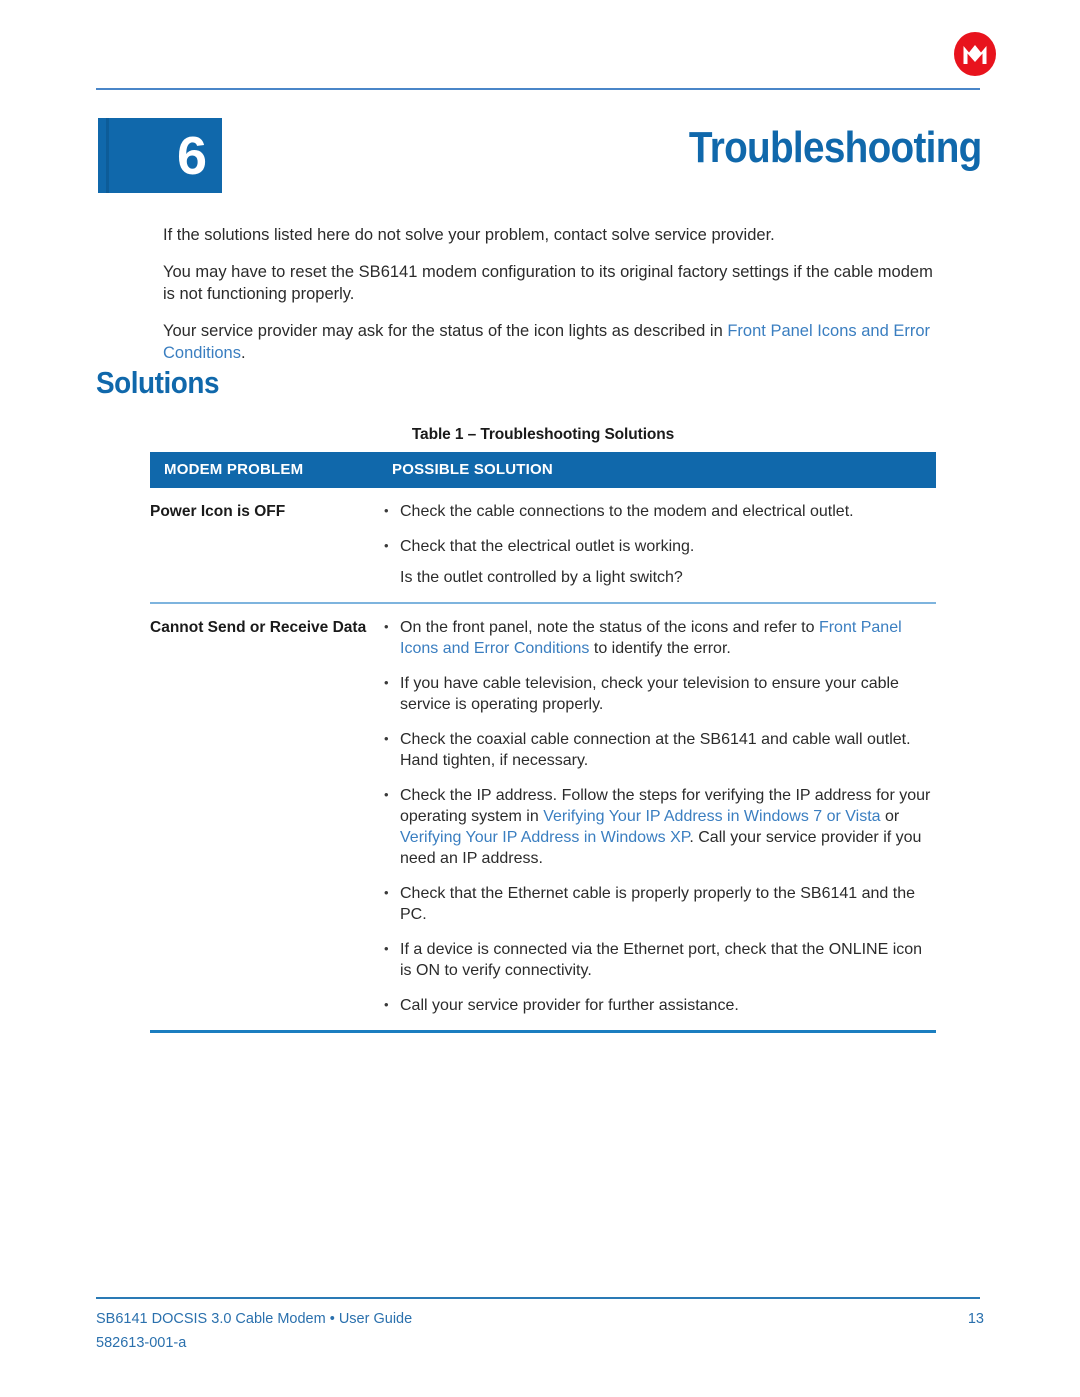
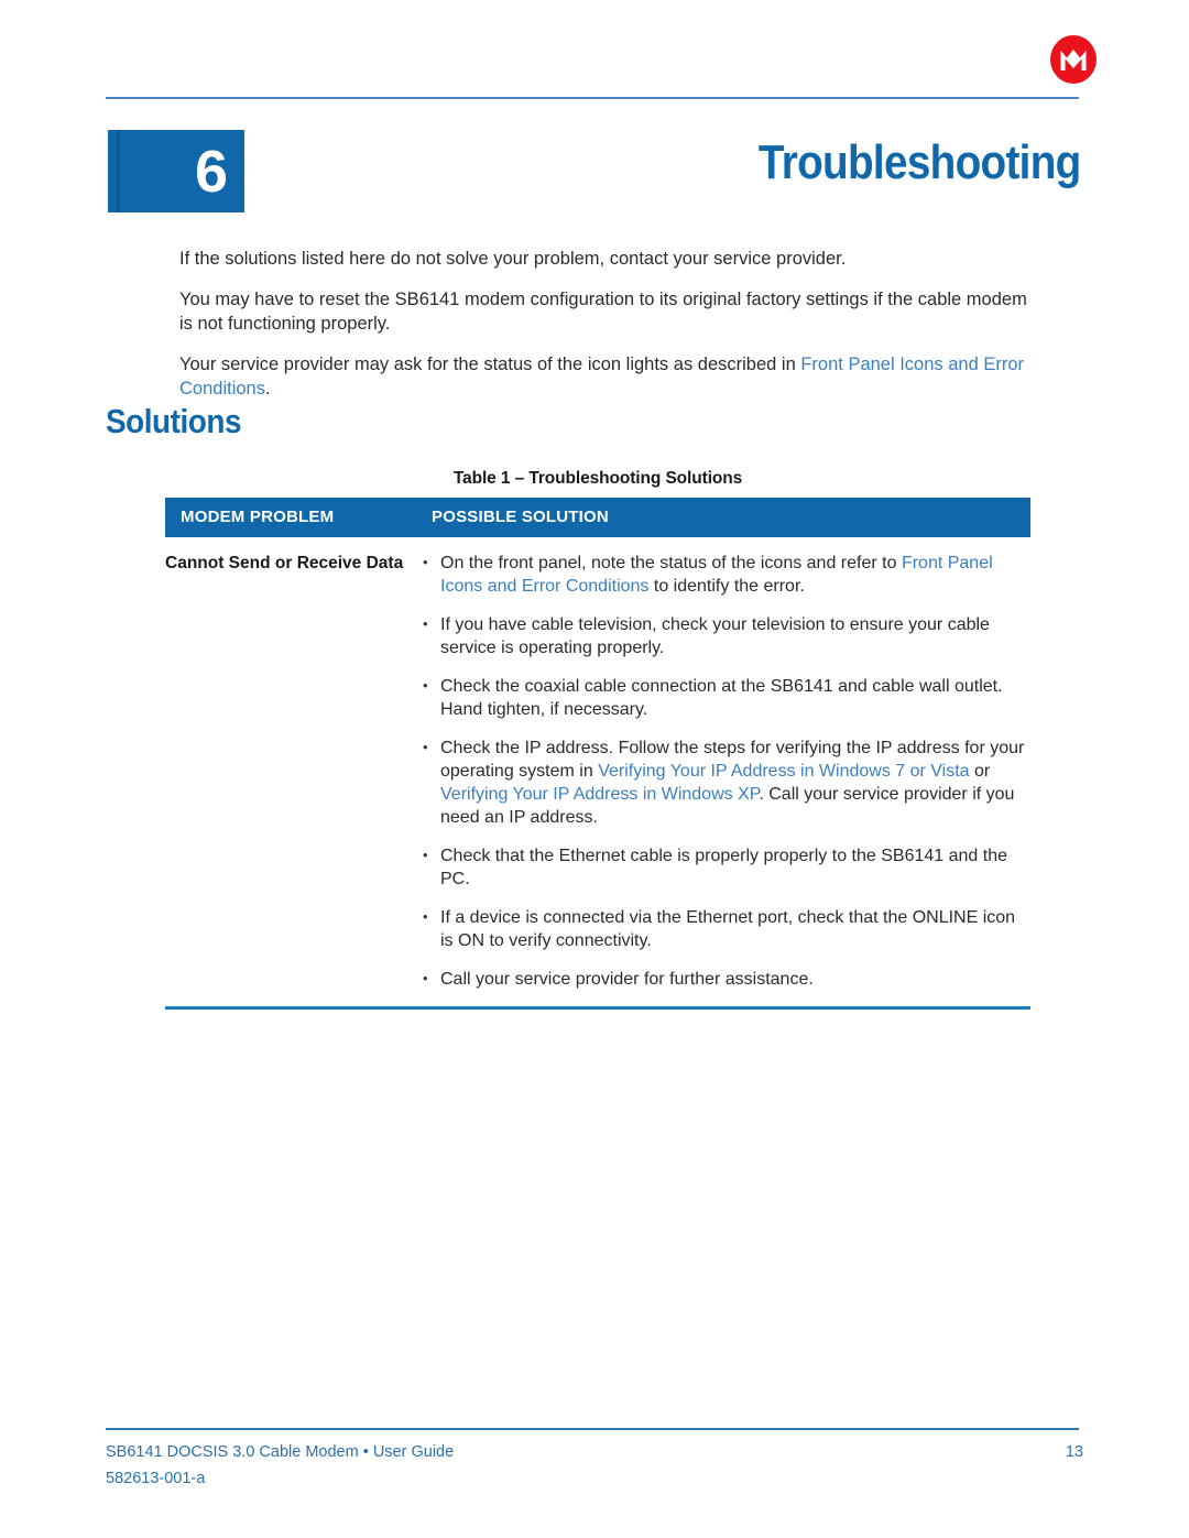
  6
  Troubleshooting
- If the solutions listed here do not solve your problem, contact solve service provider.
+ If the solutions listed here do not solve your problem, contact your service provider.
  You may have to reset the SB6141 modem configuration to its original factory settings if the cable modem is not functioning properly.
  Your service provider may ask for the status of the icon lights as described in Front Panel Icons and Error Conditions.
  Solutions
  Table 1 – Troubleshooting Solutions
  MODEM PROBLEM	POSSIBLE SOLUTION
- Power Icon is OFF	Check the cable connections to the modem and electrical outlet.Check that the electrical outlet is working.Is the outlet controlled by a light switch?
  Cannot Send or Receive Data	On the front panel, note the status of the icons and refer to Front Panel Icons and Error Conditions to identify the error.If you have cable television, check your television to ensure your cable service is operating properly.Check the coaxial cable connection at the SB6141 and cable wall outlet. Hand tighten, if necessary.Check the IP address. Follow the steps for verifying the IP address for your operating system in Verifying Your IP Address in Windows 7 or Vista or Verifying Your IP Address in Windows XP. Call your service provider if you need an IP address.Check that the Ethernet cable is properly properly to the SB6141 and the PC.If a device is connected via the Ethernet port, check that the ONLINE icon is ON to verify connectivity.Call your service provider for further assistance.
  SB6141 DOCSIS 3.0 Cable Modem • User Guide
  582613-001-a
  13
